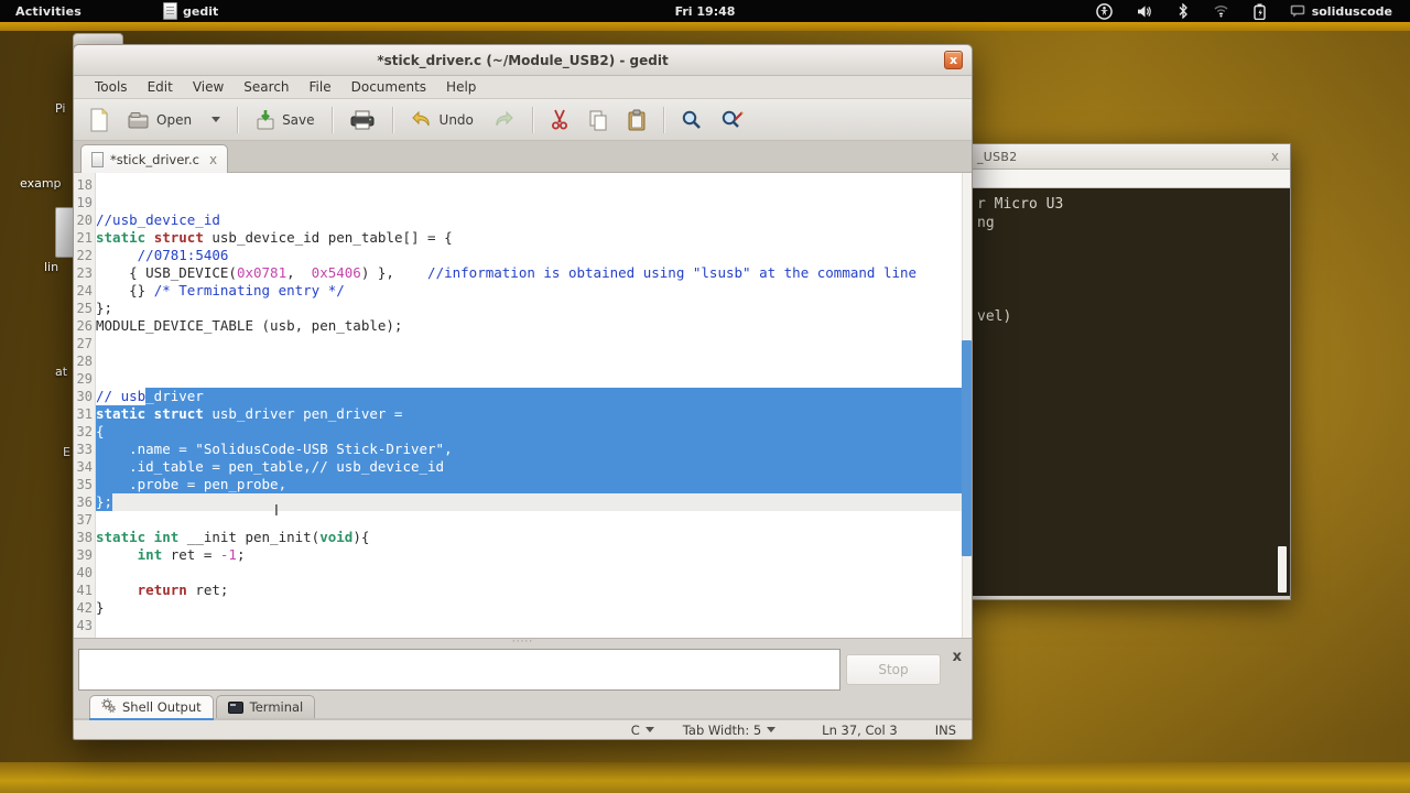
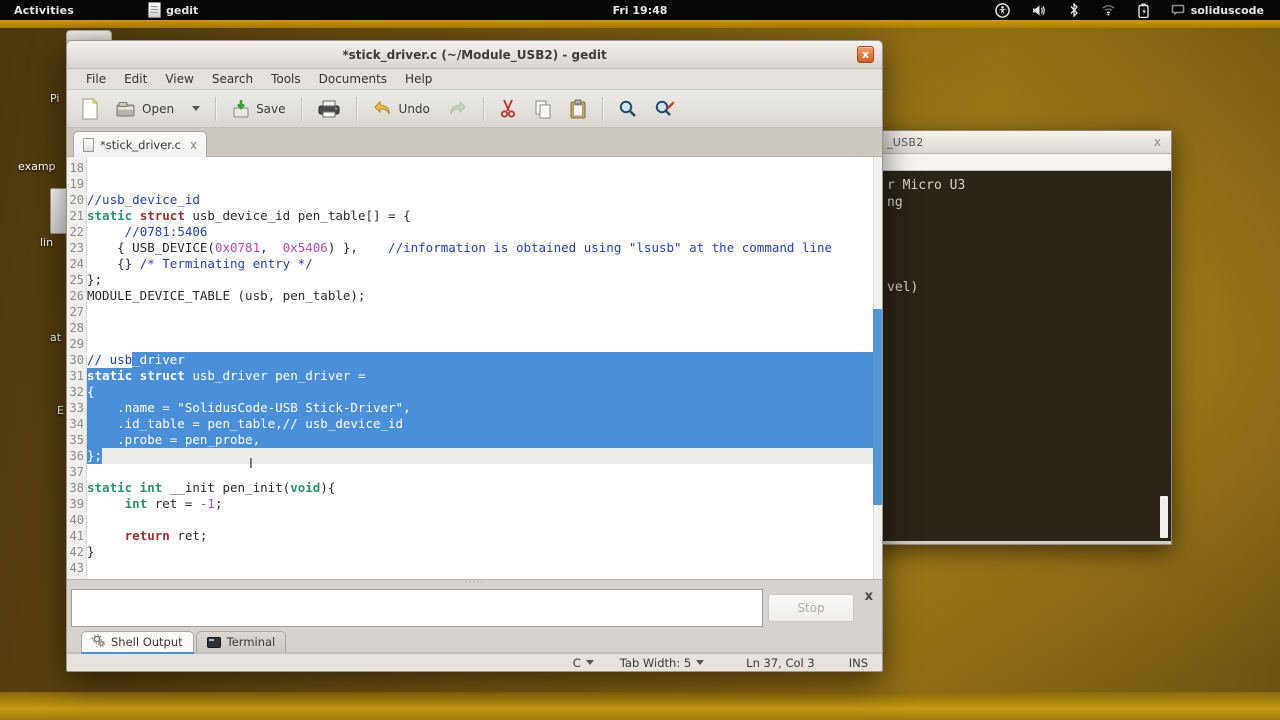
  Pi
  examp
  lin
  at
  E
  Activities
  gedit
  Fri 19:48
  soliduscode
  _USB2
  x
  r Micro U3
  ng
  vel)
  *stick_driver.c (~/Module_USB2) - gedit
  x
- Tools
+ File
  Edit
  View
  Search
- File
+ Tools
  Documents
  Help
  Open
  Save
  Undo
  *stick_driver.c
  x
  18
  19
  20
  21
  22
  23
  24
  25
  26
  27
  28
  29
  30
  31
  32
  33
  34
  35
  36
  37
  38
  39
  40
  41
  42
  43
  //usb_device_id
  static
  struct
  usb_device_id pen_table[] = {
  //0781:5406
  { USB_DEVICE(
  0x0781
  ,
  0x5406
  ) },
  //information is obtained using "lsusb" at the command line
  {}
  /* Terminating entry */
  };
  MODULE_DEVICE_TABLE (usb, pen_table);
  // usb
  _driver
  static struct
  usb_driver pen_driver =
  {
  .name = "SolidusCode-USB Stick-Driver",
  .id_table = pen_table,// usb_device_id
  .probe = pen_probe,
  };
  static int
  __init pen_init(
  void
  ){
  int
  ret =
  -1
  ;
  return
  ret;
  }
  I
  ·····
  Stop
  x
  Shell Output
  Terminal
  C
  Tab Width: 5
  Ln 37, Col 3
  INS
